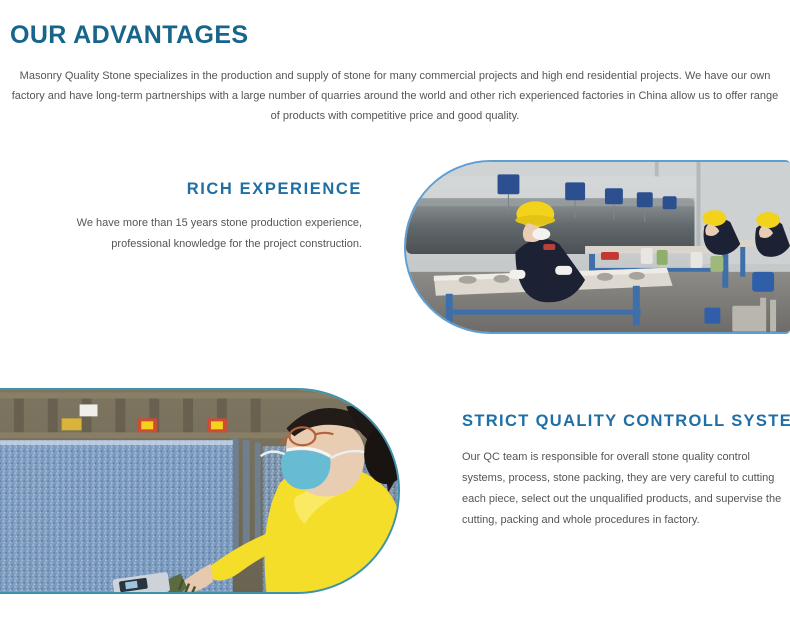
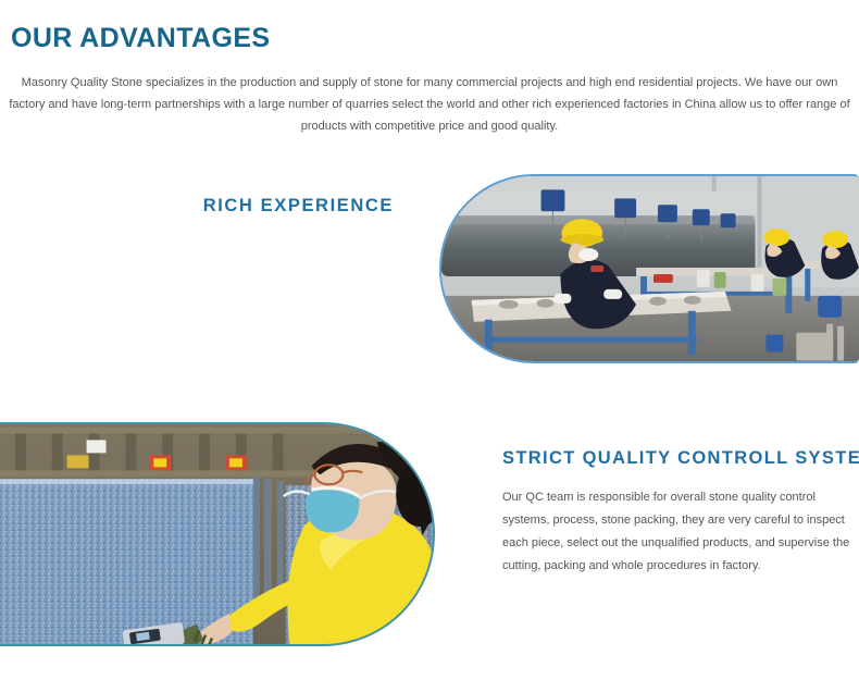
  OUR ADVANTAGES
- Masonry Quality Stone specializes in the production and supply of stone for many commercial projects and high end residential projects. We have our own factory and have long-term partnerships with a large number of quarries around the world and other rich experienced factories in China allow us to offer range of products with competitive price and good quality.
+ Masonry Quality Stone specializes in the production and supply of stone for many commercial projects and high end residential projects. We have our own factory and have long-term partnerships with a large number of quarries select the world and other rich experienced factories in China allow us to offer range of products with competitive price and good quality.
  RICH EXPERIENCE
- We have more than 15 years stone production experience, professional knowledge for the project construction.
  STRICT QUALITY CONTROLL SYSTE
- Our QC team is responsible for overall stone quality control systems, process, stone packing, they are very careful to cutting each piece, select out the unqualified products, and supervise the cutting, packing and whole procedures in factory.
+ Our QC team is responsible for overall stone quality control systems, process, stone packing, they are very careful to inspect each piece, select out the unqualified products, and supervise the cutting, packing and whole procedures in factory.
